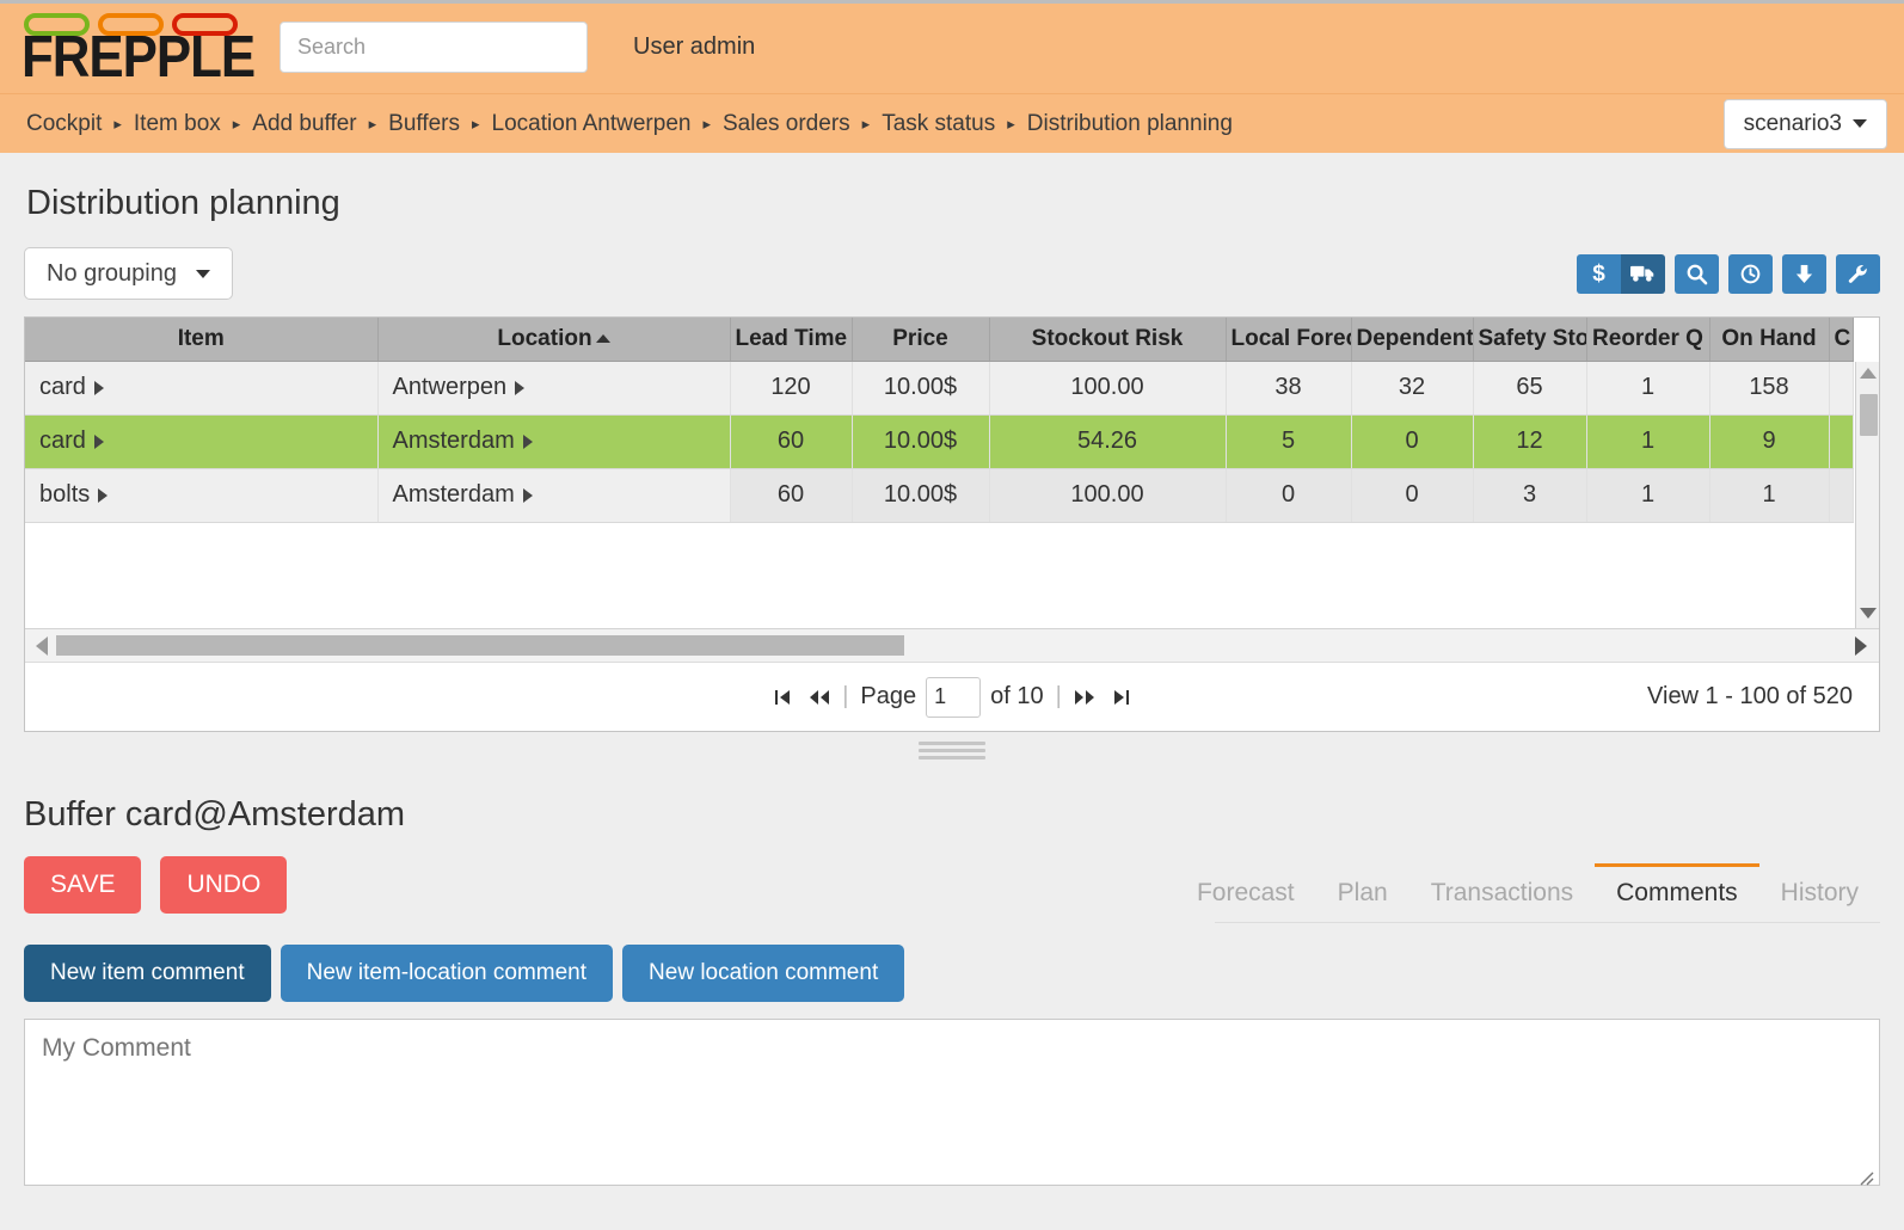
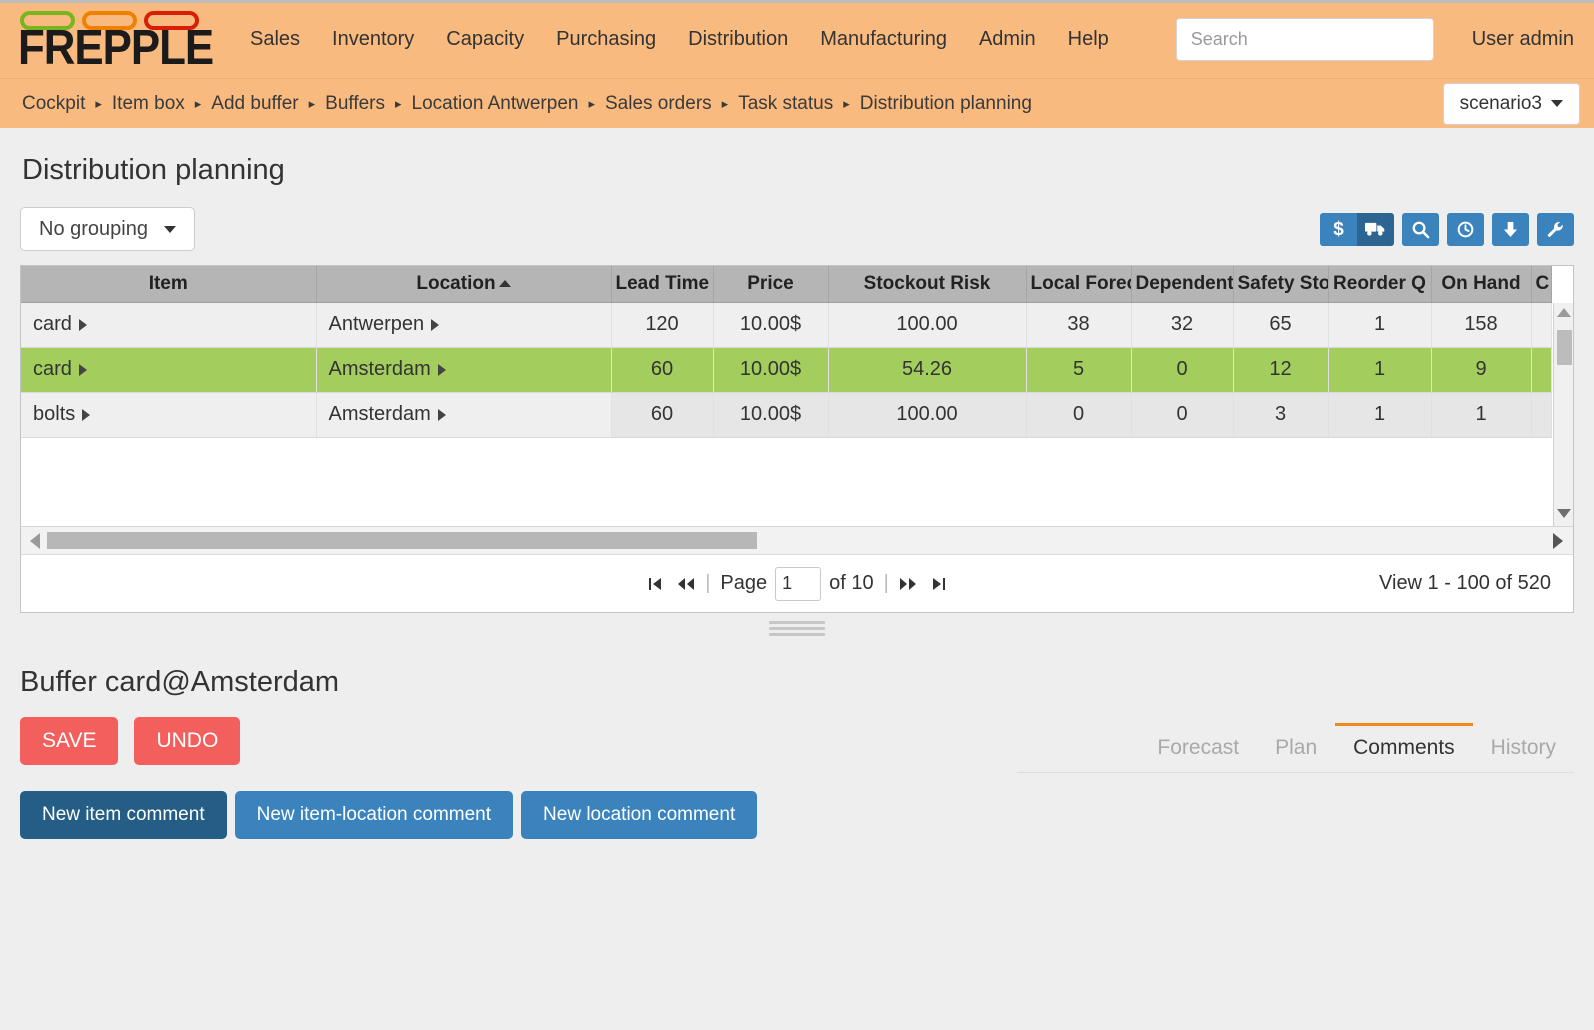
  FREPPLE
+ Sales
+ Inventory
+ Capacity
+ Purchasing
+ Distribution
+ Manufacturing
+ Admin
+ Help
  Search
  User admin
  Cockpit
  ▸
  Item box
  ▸
  Add buffer
  ▸
  Buffers
  ▸
  Location Antwerpen
  ▸
  Sales orders
  ▸
  Task status
  ▸
  Distribution planning
  scenario3
  Distribution planning
  No grouping
  $
  Item	Location	Lead Time	Price	Stockout Risk	Local Fore	Dependent	Safety Sto	Reorder Q	On Hand	C
  card	Antwerpen	120	10.00$	100.00	38	32	65	1	158
  card	Amsterdam	60	10.00$	54.26	5	0	12	1	9
  bolts	Amsterdam	60	10.00$	100.00	0	0	3	1	1
  |
  Page
  1
  of 10
  |
  View 1 - 100 of 520
  Buffer card@Amsterdam
  SAVE
  UNDO
  Forecast
  Plan
- Transactions
  Comments
  History
  New item comment
  New item-location comment
  New location comment
- My Comment
